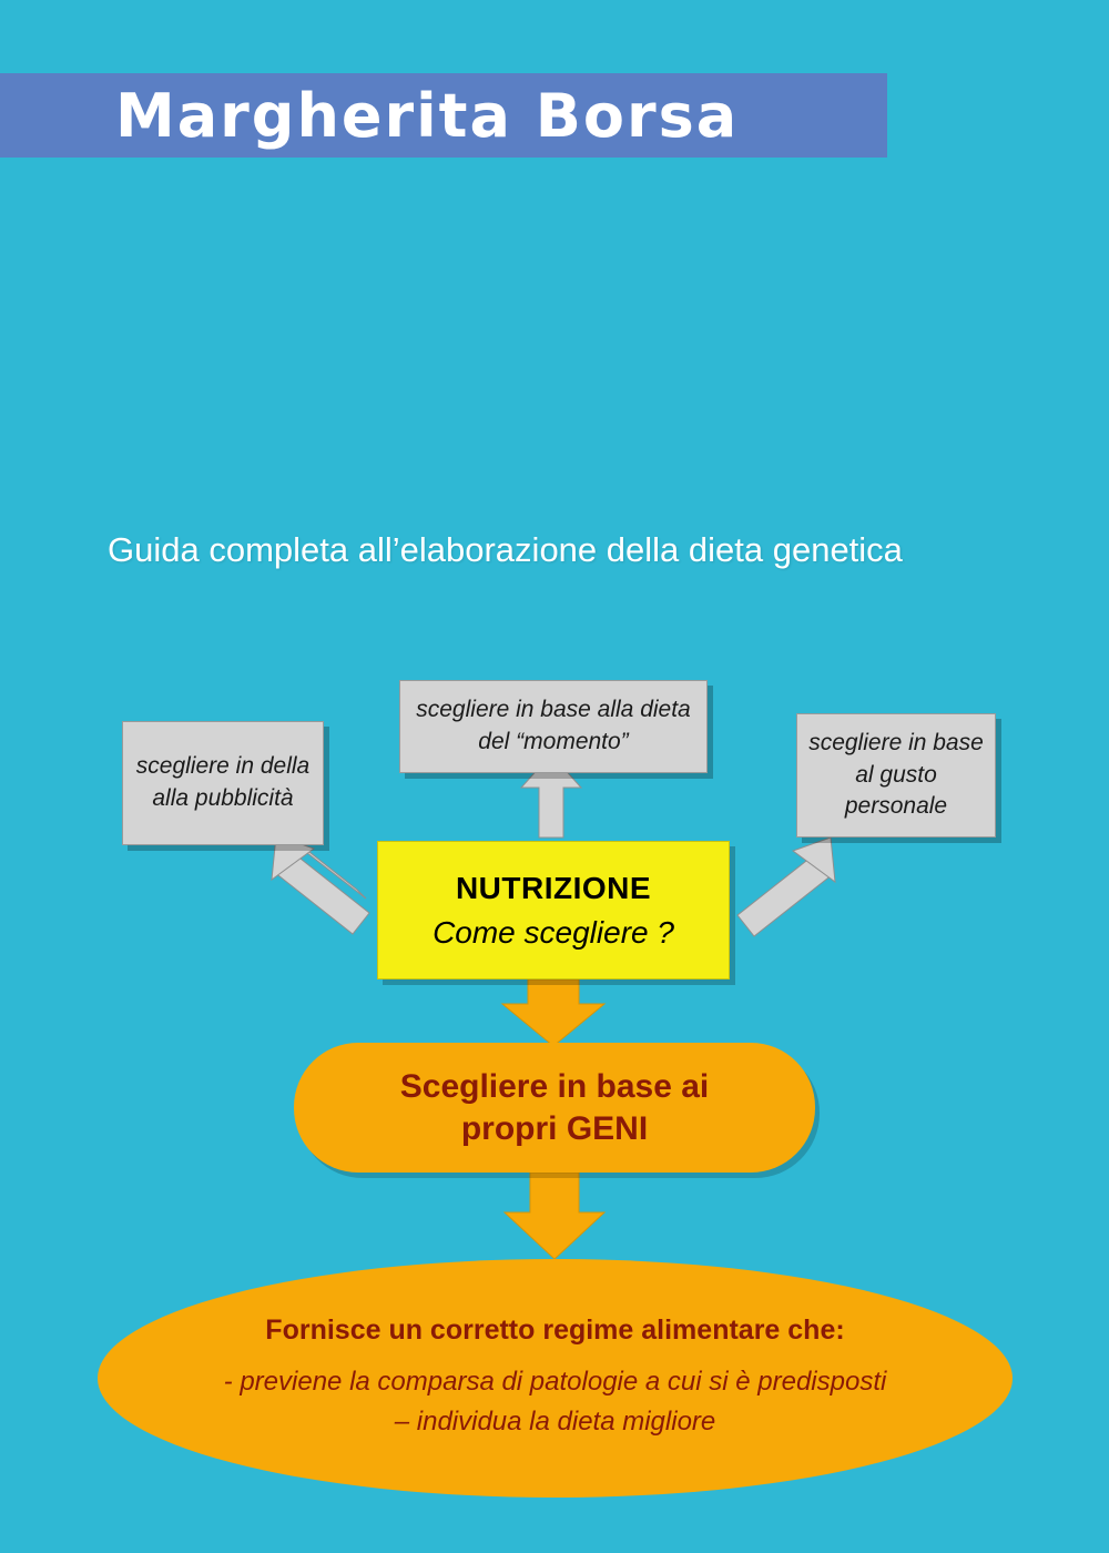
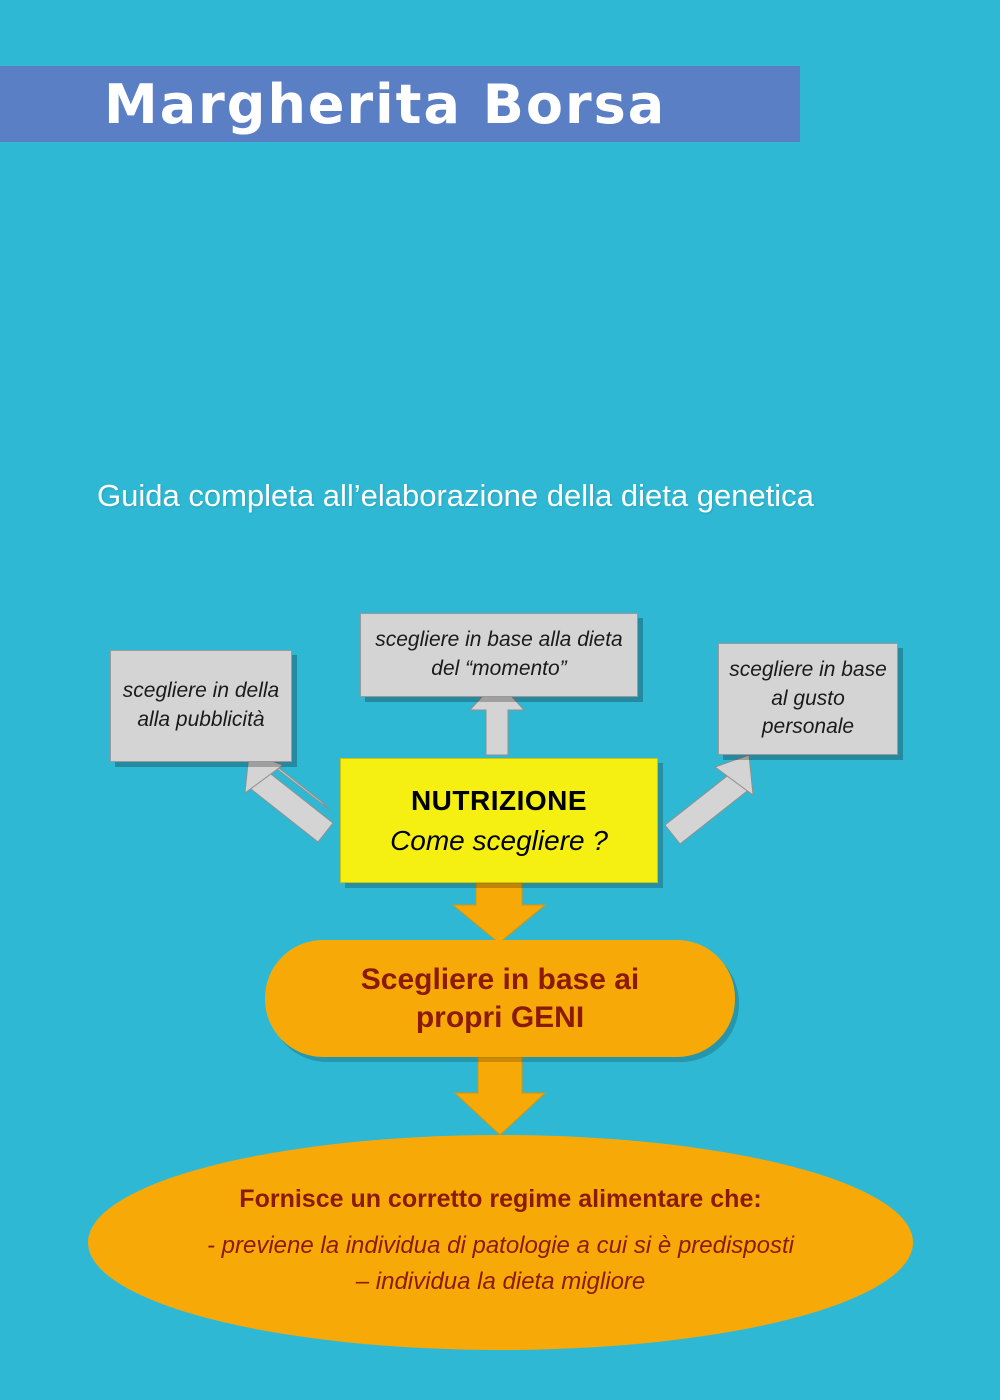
  Margherita Borsa
  Guida completa all’elaborazione della dieta genetica
  scegliere in della alla pubblicità
  scegliere in base alla dieta del “momento”
  scegliere in base al gusto personale
  NUTRIZIONE
  Come scegliere ?
  Scegliere in base ai
  propri GENI
  Fornisce un corretto regime alimentare che:
- - previene la comparsa di patologie a cui si è predisposti
+ - previene la individua di patologie a cui si è predisposti
  – individua la dieta migliore
